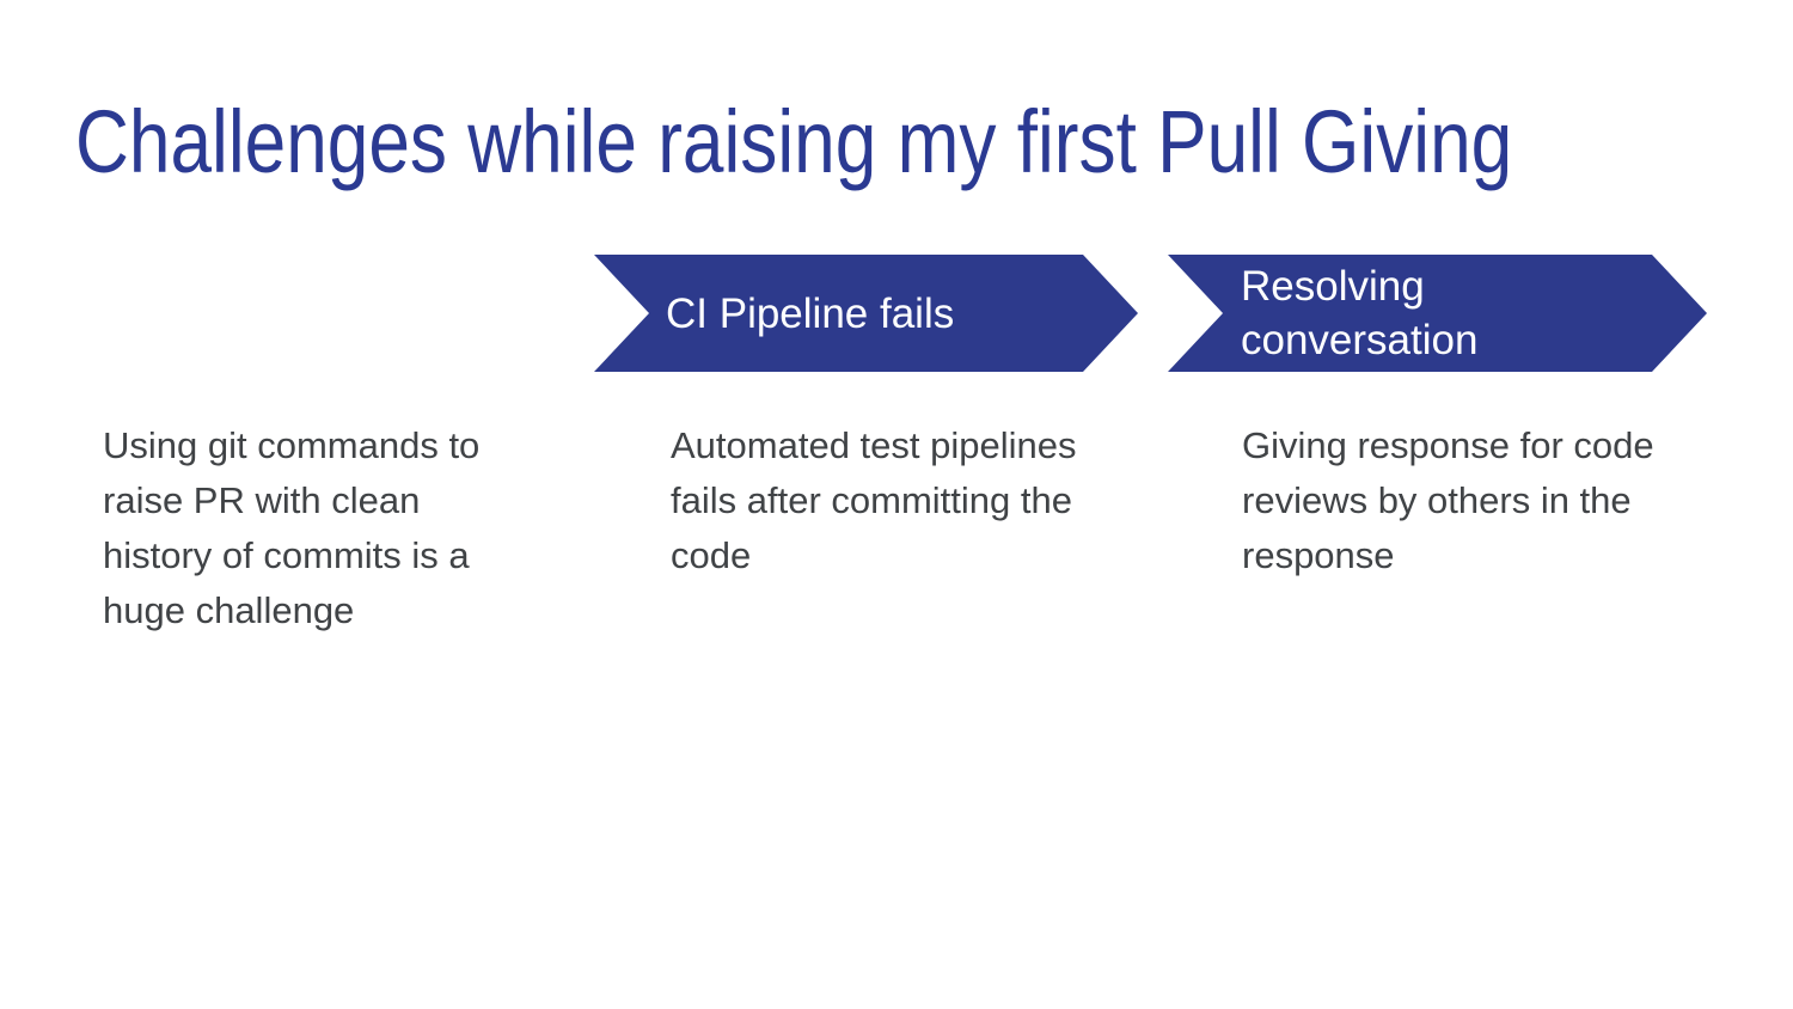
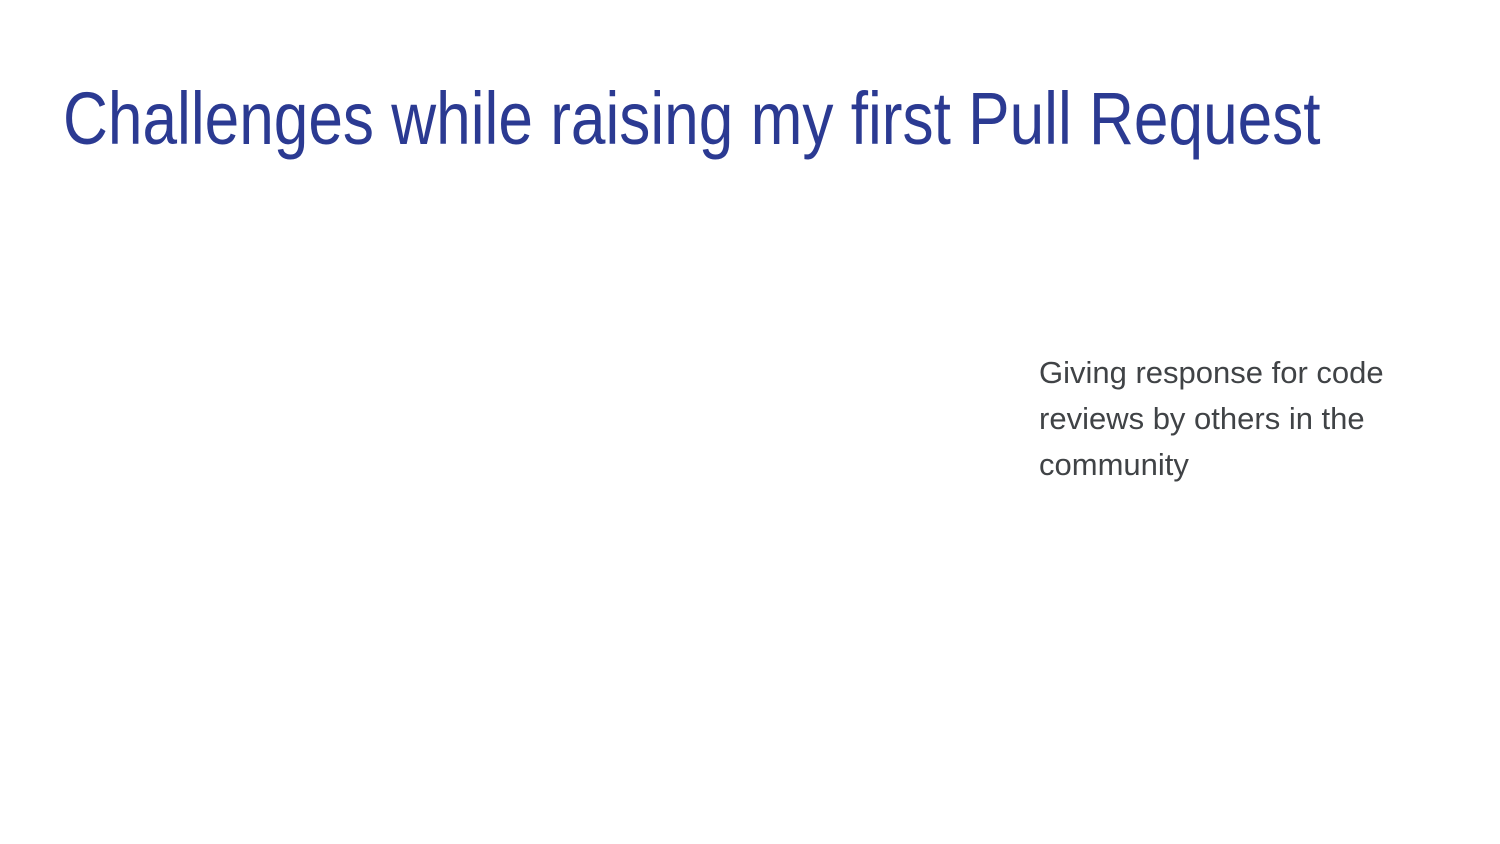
- Challenges while raising my first Pull Giving
+ Challenges while raising my first Pull Request
- Using git commands to raise PR with clean history of commits is a huge challenge
- CI Pipeline fails
- Automated test pipelines fails after committing the code
- Resolving conversation
- Giving response for code reviews by others in the response
+ Giving response for code reviews by others in the community
